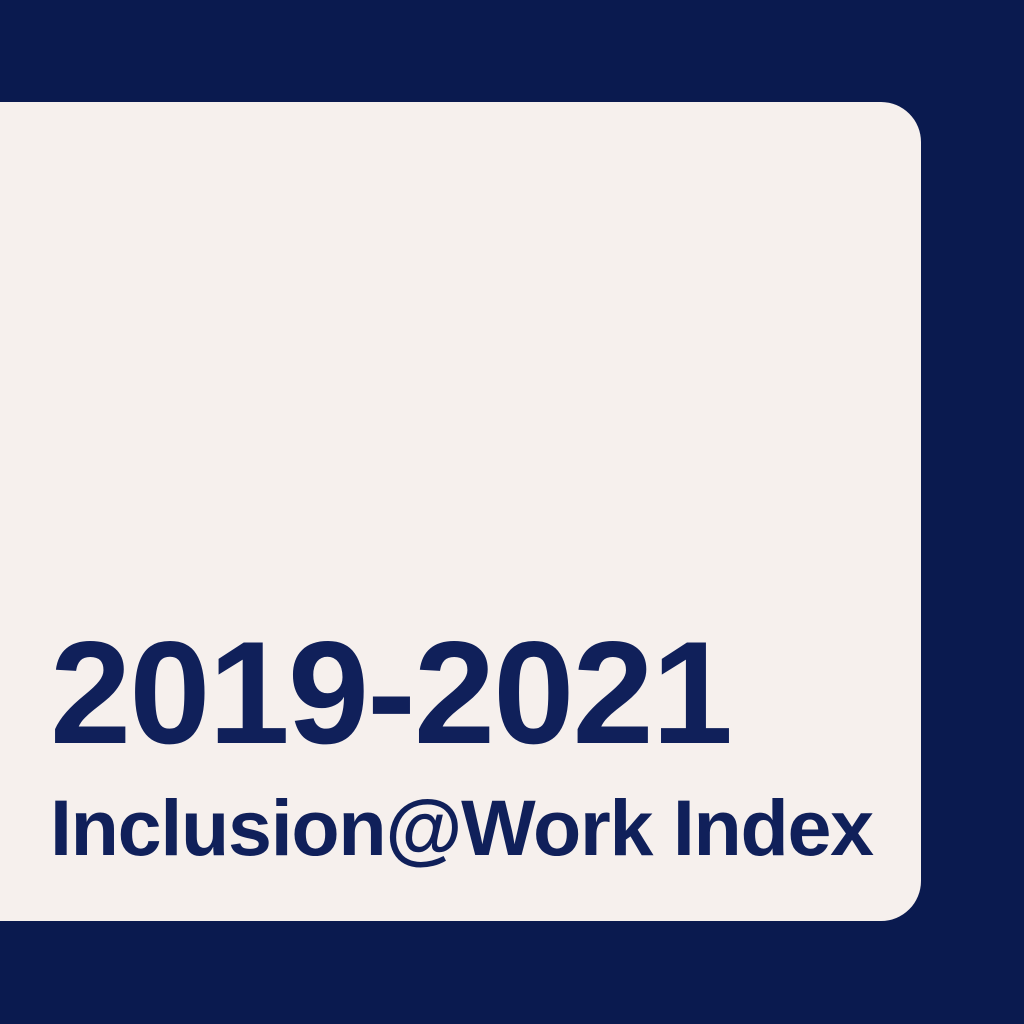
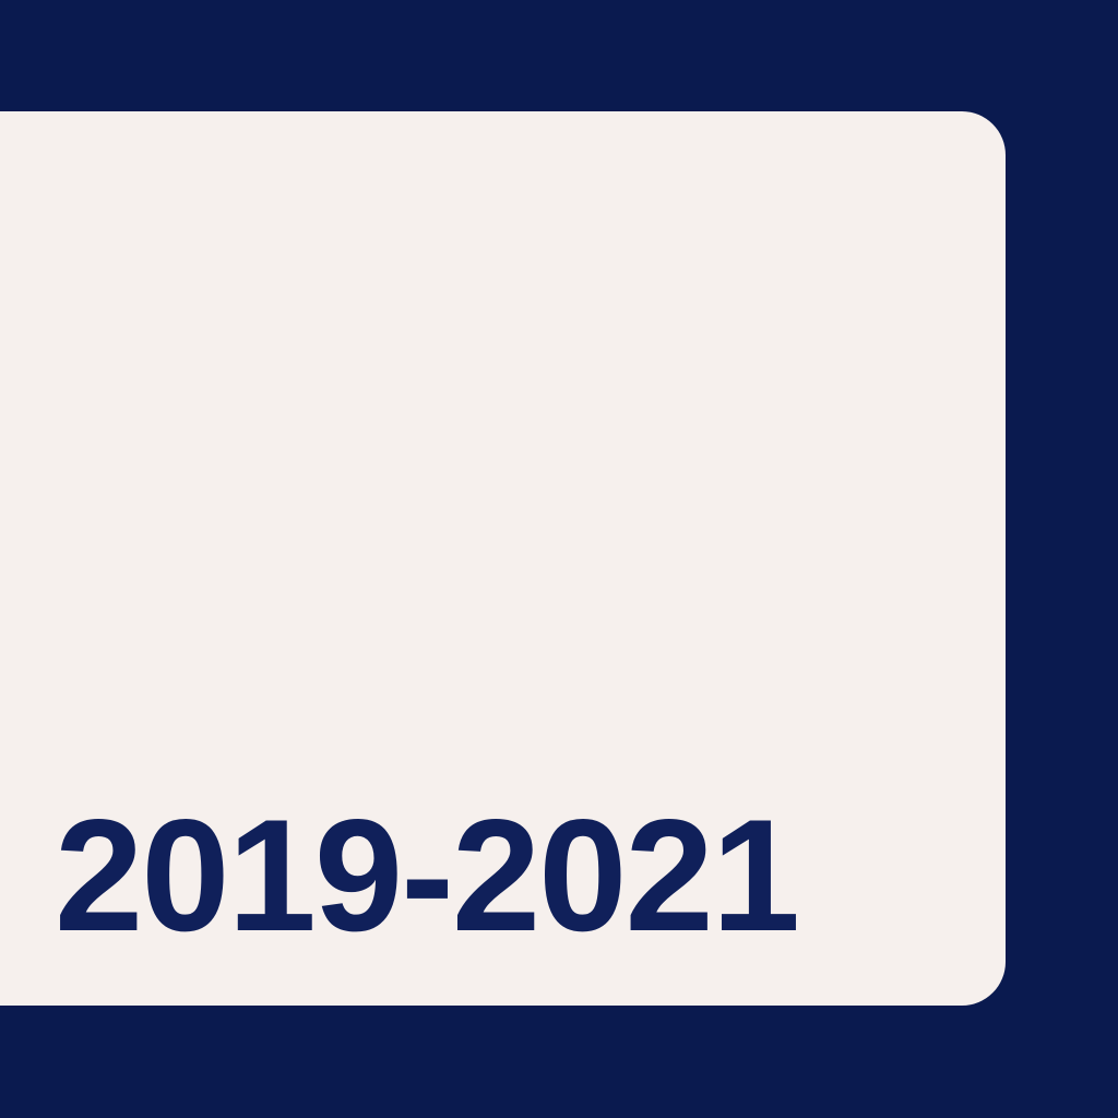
  2019-2021
- Inclusion@Work Index
